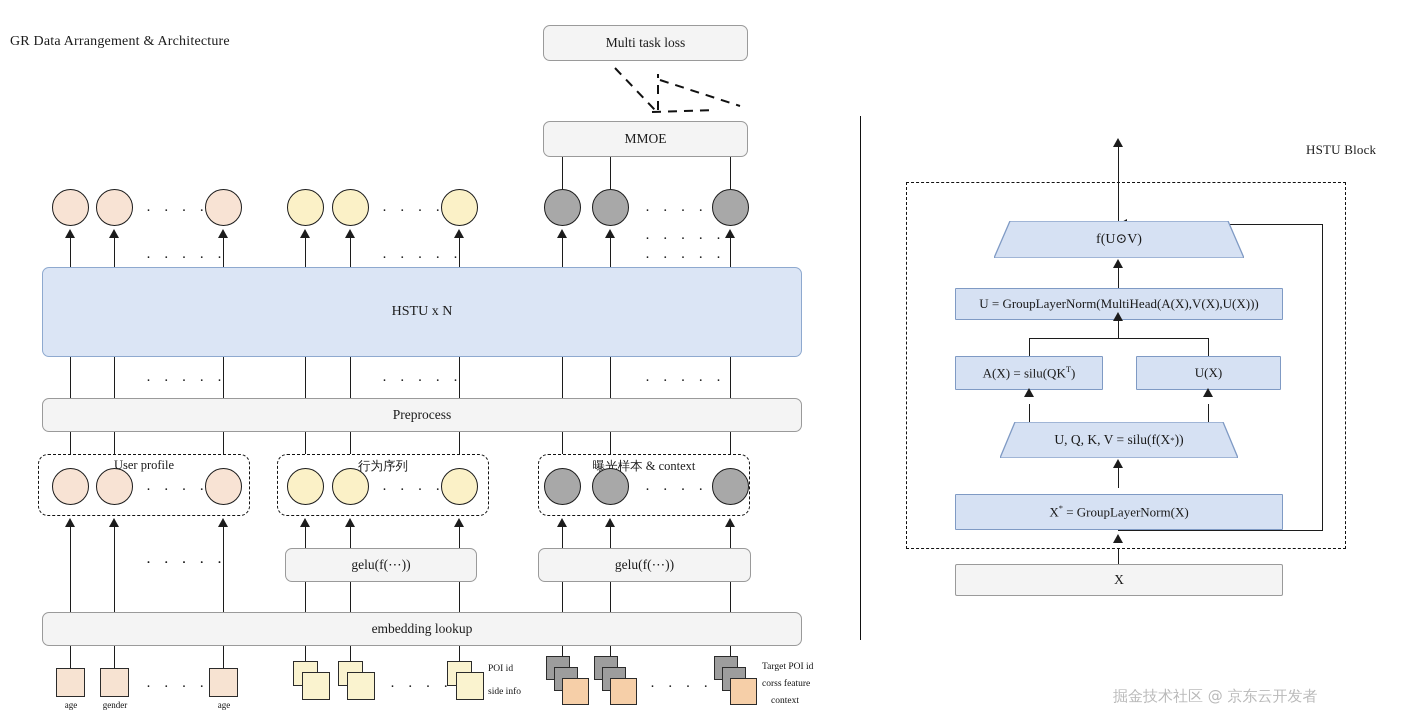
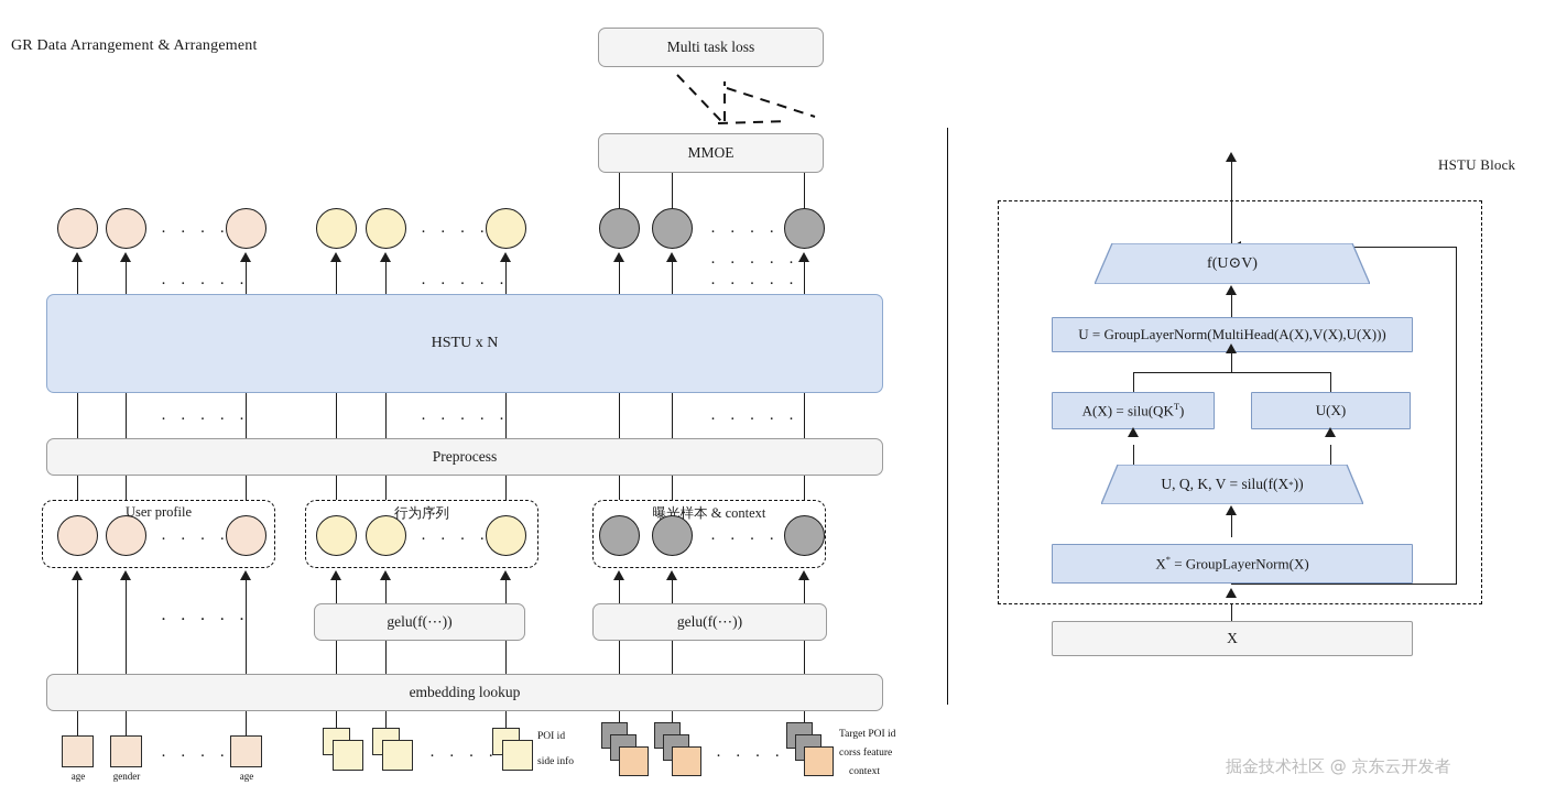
- GR Data Arrangement & Architecture
+ GR Data Arrangement & Arrangement
  Multi task loss
  MMOE
  · · · · ·
  · · · ·
  · · · ·
  · · · ·
  · · · · ·
  · · · · ·
  · · · · ·
  HSTU x N
  · · · · ·
  · · · · ·
  · · · · ·
  Preprocess
  User profile
  · · · ·
  行为序列
  · · · ·
  曝光样本 & context
  · · · ·
  · · · · ·
  gelu(f(⋯))
  gelu(f(⋯))
  embedding lookup
  age
  gender
  · · · ·
  age
  · · · ·
  POI id
  side info
  · · · ·
  Target POI id
  corss feature
  context
  HSTU Block
  f(U⊙V)
  U = GroupLayerNorm(MultiHead(A(X),V(X),U(X)))
  A(X) = silu(QKT)
  U(X)
  U, Q, K, V = silu(f(X
  *
  ))
  X* = GroupLayerNorm(X)
  X
  掘金技术社区 @ 京东云开发者
